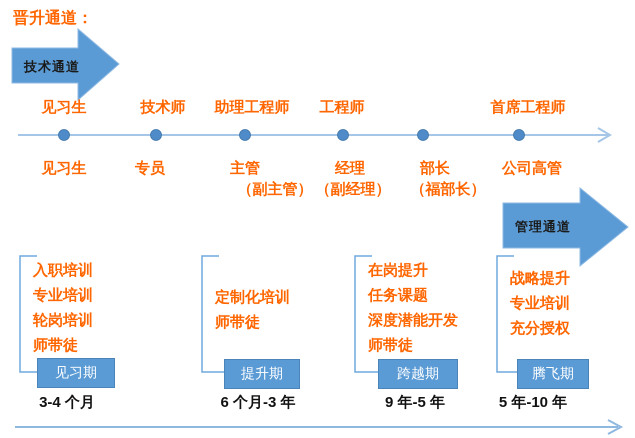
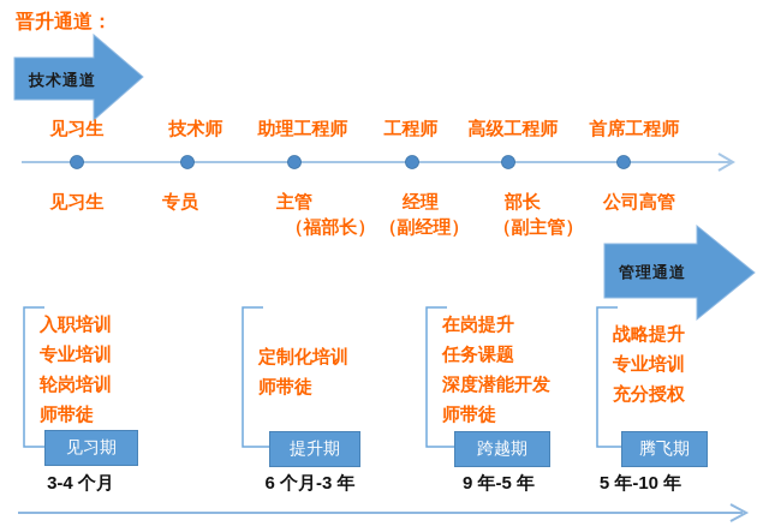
  晋升通道：
  技术通道
  管理通道
  见习生
  技术师
  助理工程师
  工程师
+ 高级工程师
  首席工程师
  见习生
  专员
  主管
  经理
  部长
  公司高管
- （副主管）
+ （福部长）
  （副经理）
- （福部长）
+ （副主管）
  入职培训
  专业培训
  轮岗培训
  师带徒
  见习期
  3-4 个月
  定制化培训
  师带徒
  提升期
  6 个月-3 年
  在岗提升
  任务课题
  深度潜能开发
  师带徒
  跨越期
  9 年-5 年
  战略提升
  专业培训
  充分授权
  腾飞期
  5 年-10 年
